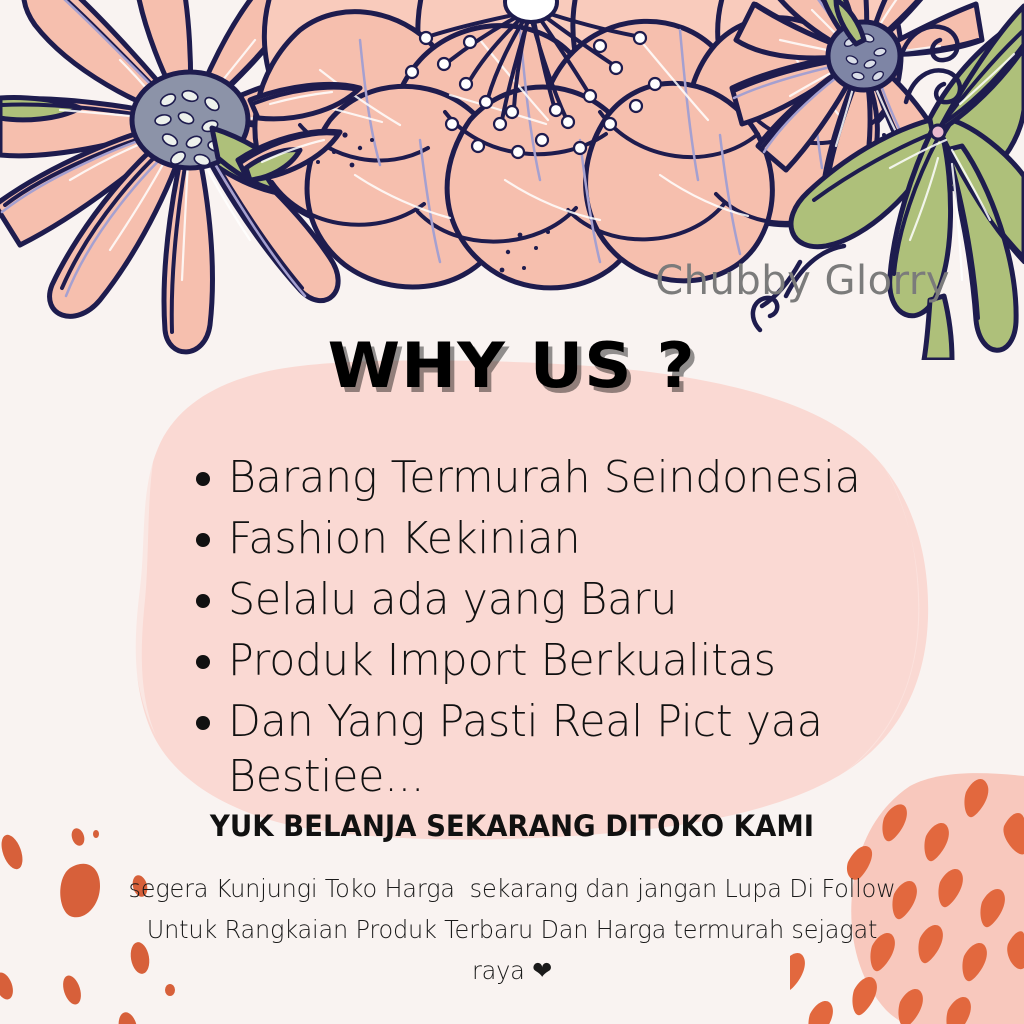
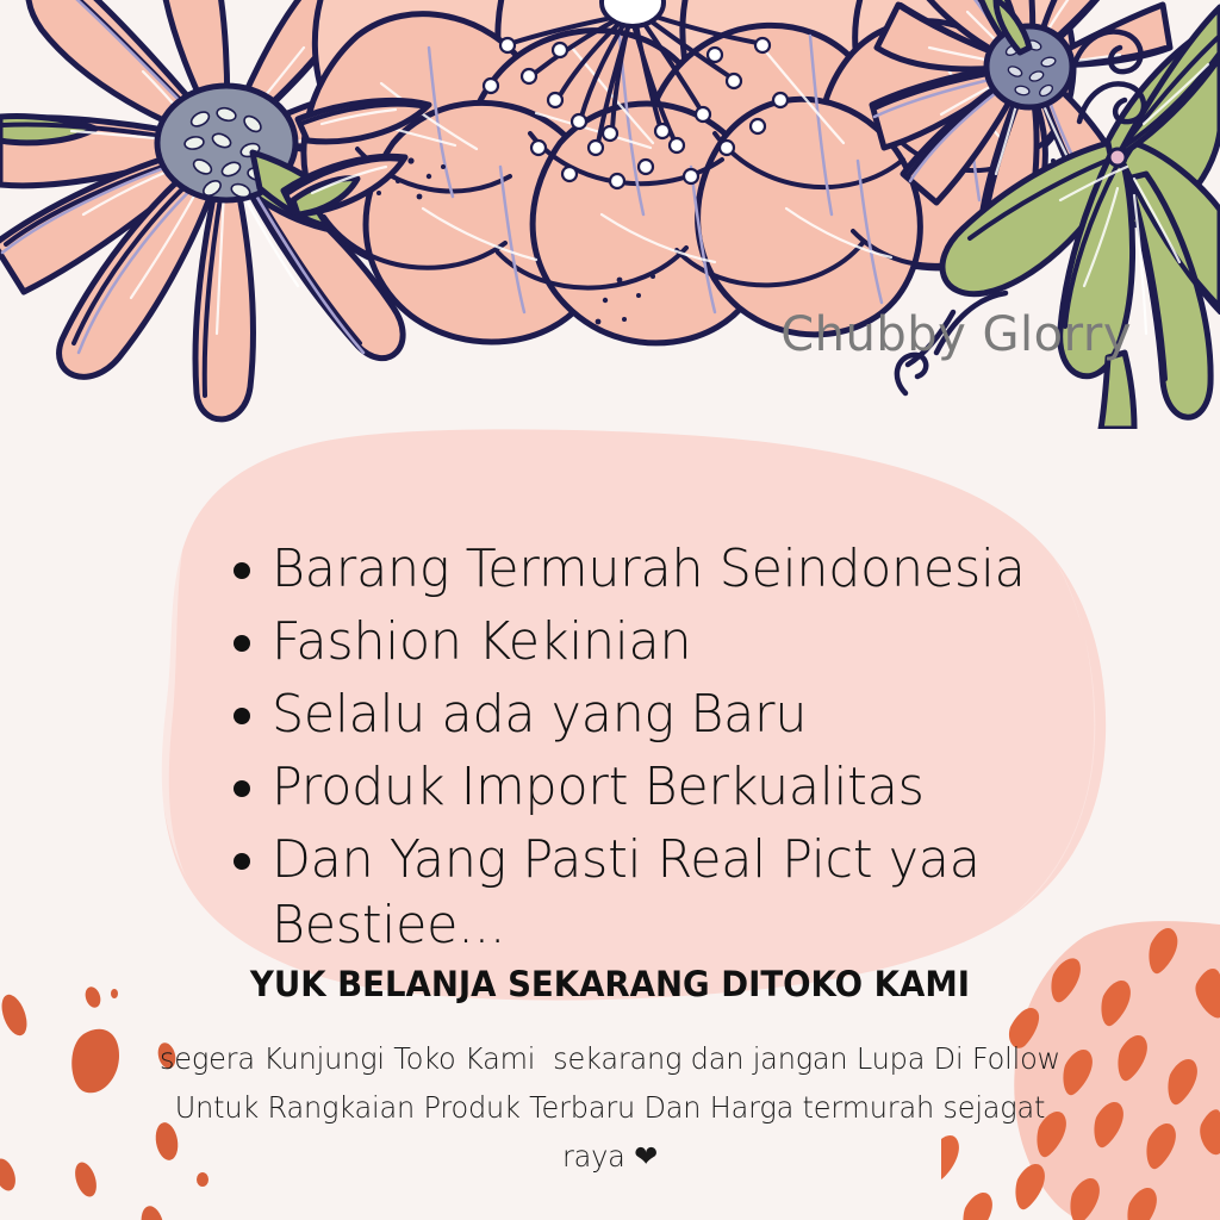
  Chubby Glorry
- WHY US ?
  Barang Termurah Seindonesia
  Fashion Kekinian
  Selalu ada yang Baru
  Produk Import Berkualitas
  Dan Yang Pasti Real Pict yaa Bestiee...
  YUK BELANJA SEKARANG DITOKO KAMI
- segera Kunjungi Toko Harga sekarang dan jangan Lupa Di Follow
+ segera Kunjungi Toko Kami sekarang dan jangan Lupa Di Follow
  Untuk Rangkaian Produk Terbaru Dan Harga termurah sejagat
  raya ❤
